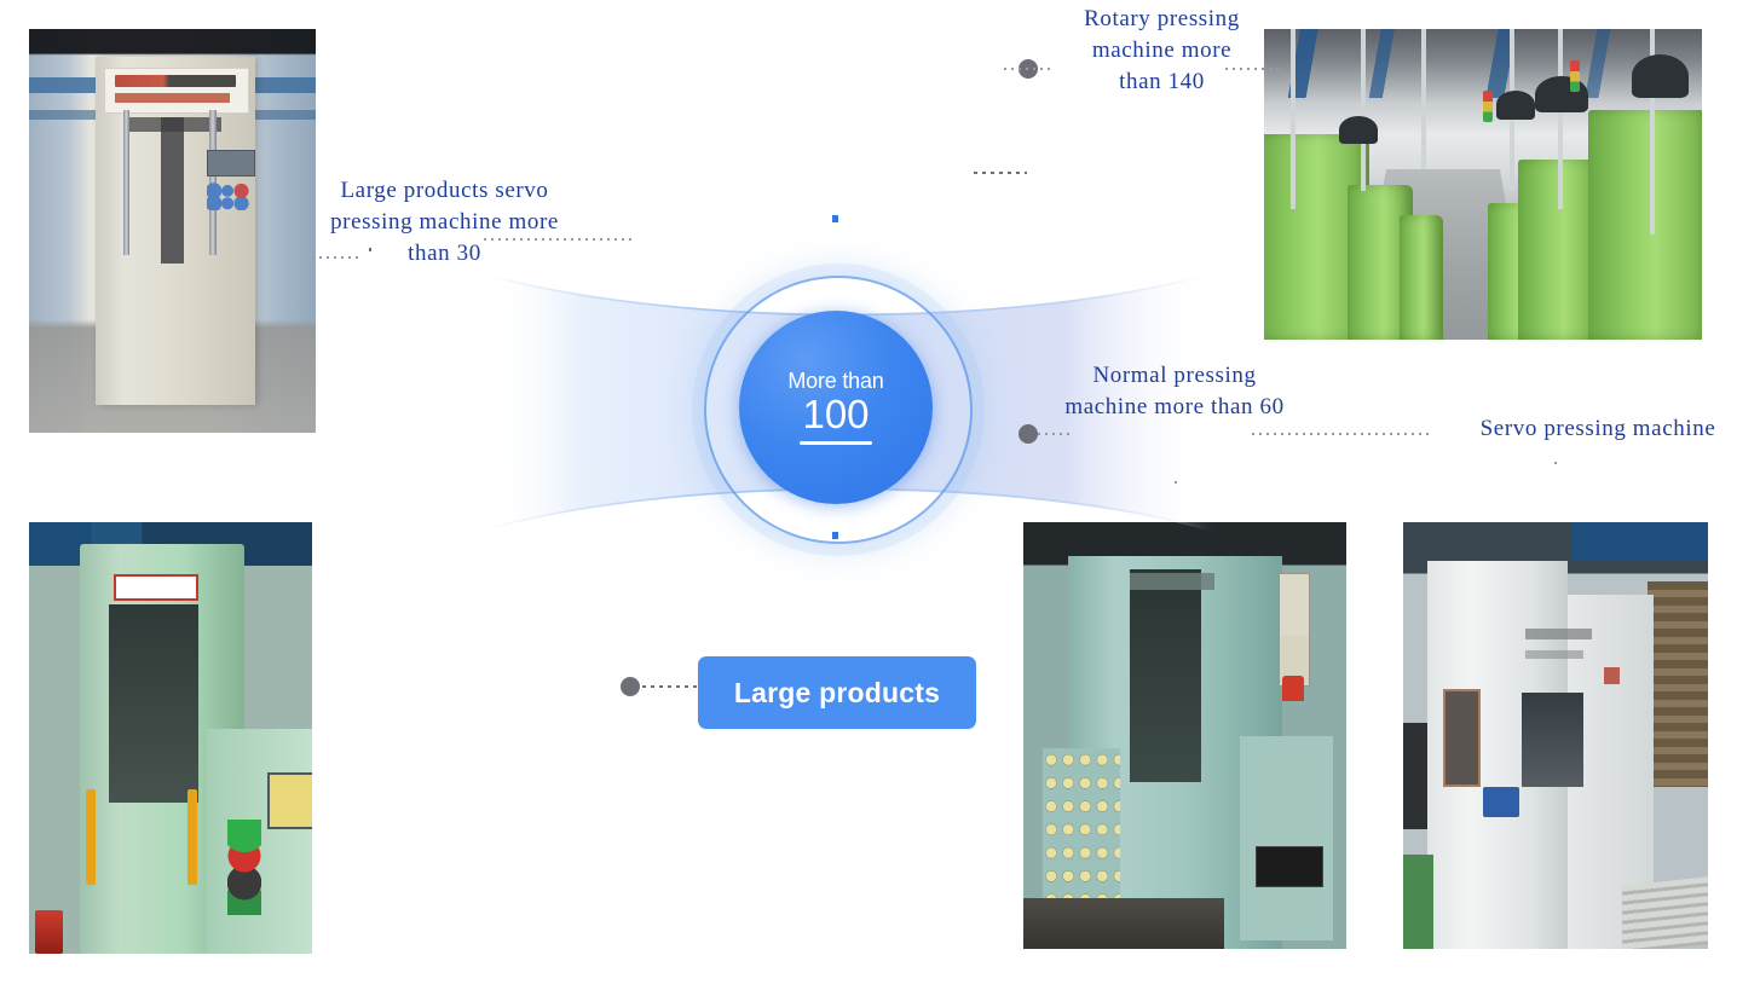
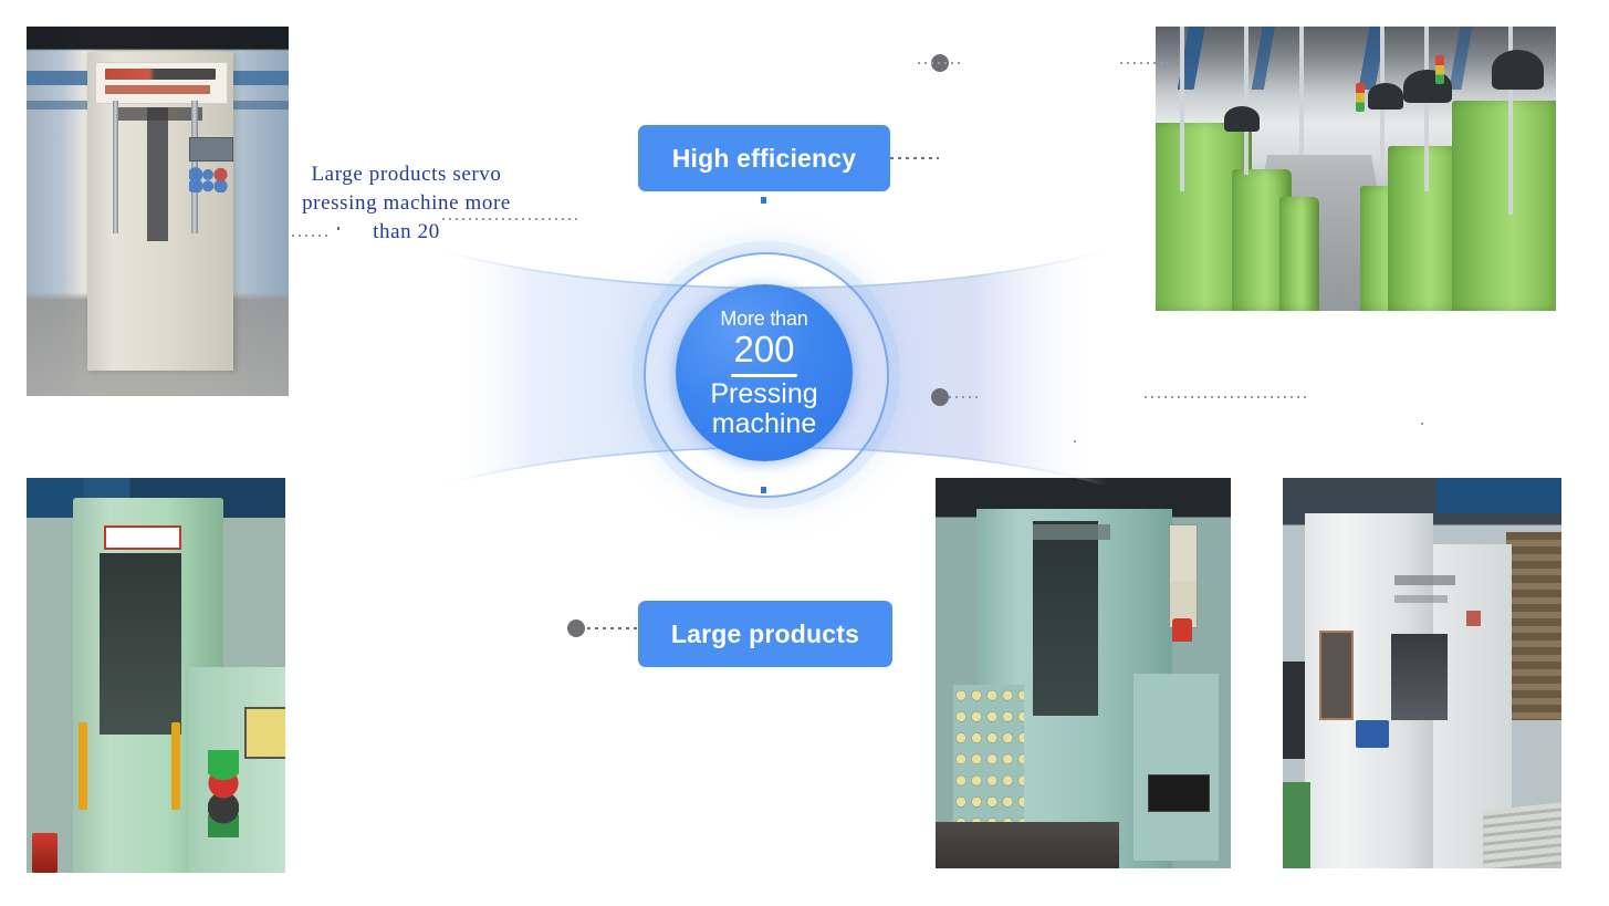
  More than
- 100
+ 200
+ Pressing machine
+ High efficiency
  Large products
- Large products servo pressing machine more than 30
+ Large products servo pressing machine more than 20
- Rotary pressing machine more than 140
- Normal pressing machine more than 60
- Servo pressing machine
